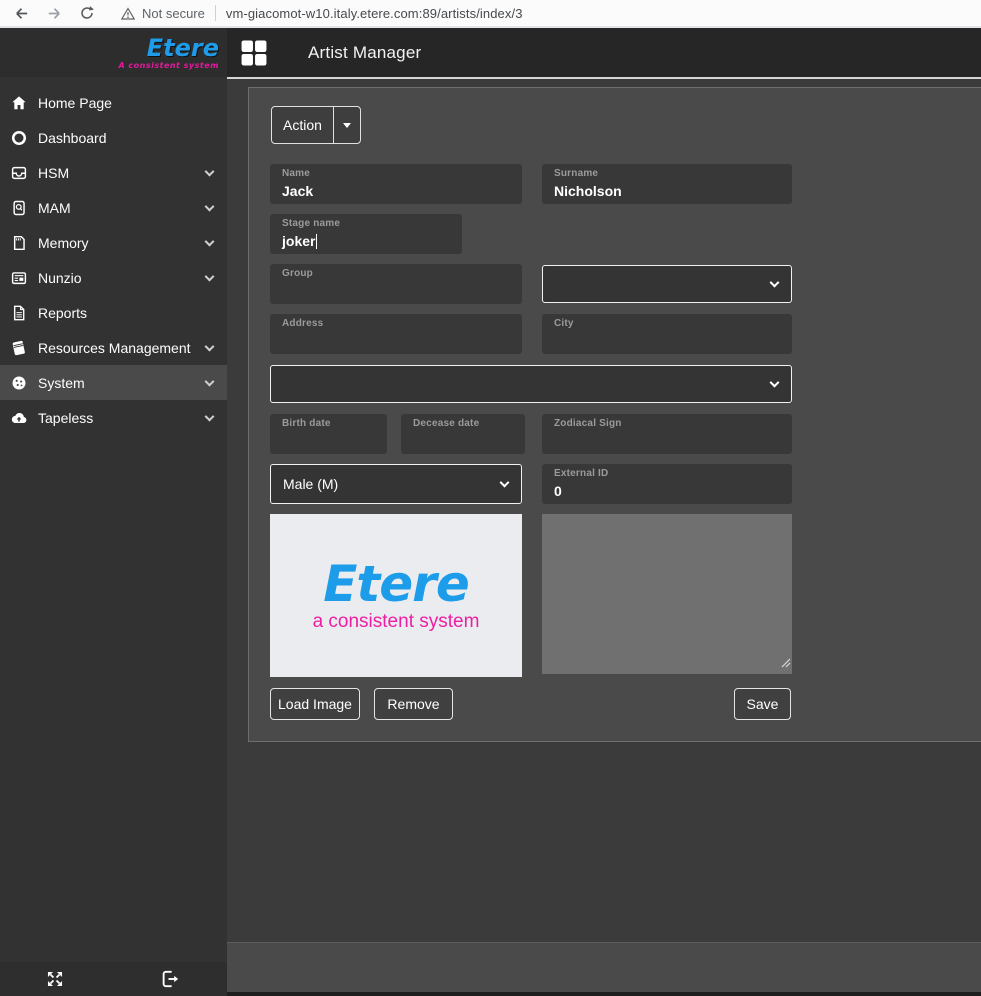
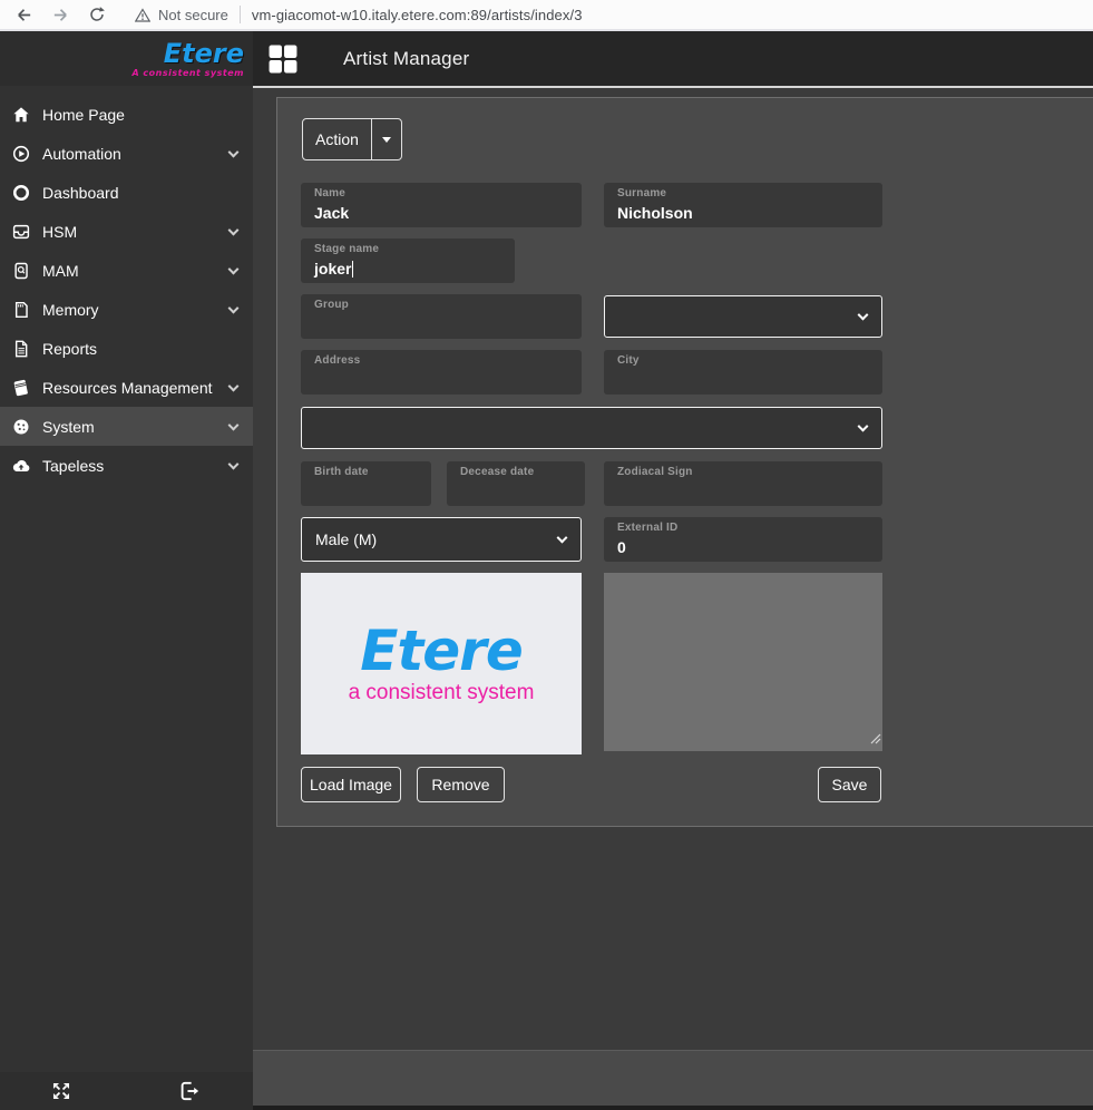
  Not secure
  vm-giacomot-w10.italy.etere.com:89/artists/index/3
  Etere
  A consistent system
  Home Page
+ Automation
  Dashboard
  HSM
  MAM
  Memory
- Nunzio
  Reports
  Resources Management
  System
  Tapeless
  Artist Manager
  Action
  Name
  Jack
  Surname
  Nicholson
  Stage name
  joker
  Group
  Address
  City
  Birth date
  Decease date
  Zodiacal Sign
  Male (M)
  External ID
  0
  Etere
  a consistent system
  Load Image
  Remove
  Save
